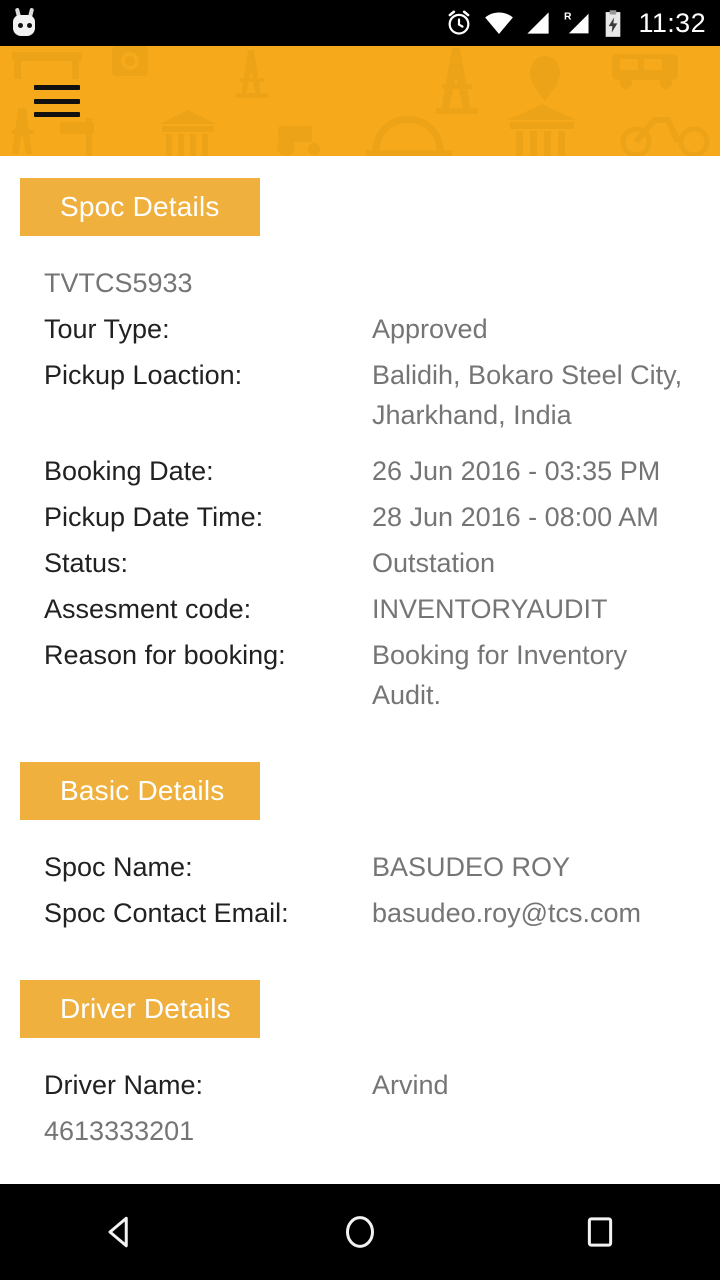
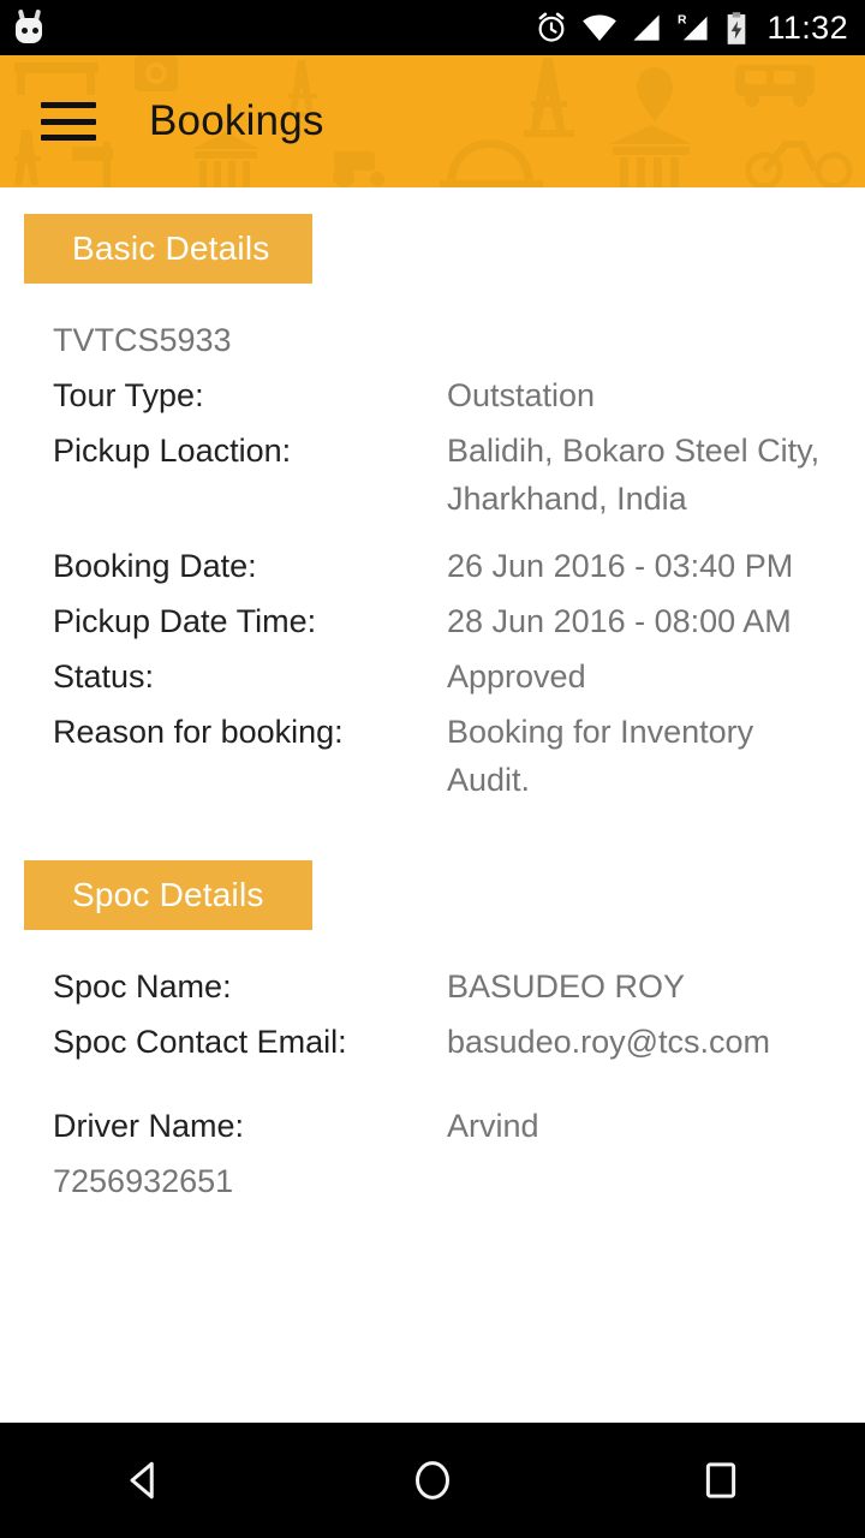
  R
  11:32
+ Bookings
- Spoc Details
+ Basic Details
  TVTCS5933
  Tour Type:
- Approved
+ Outstation
  Pickup Loaction:
  Balidih, Bokaro Steel City, Jharkhand, India
  Booking Date:
- 26 Jun 2016 - 03:35 PM
+ 26 Jun 2016 - 03:40 PM
  Pickup Date Time:
  28 Jun 2016 - 08:00 AM
  Status:
- Outstation
+ Approved
- Assesment code:
- INVENTORYAUDIT
  Reason for booking:
  Booking for Inventory Audit.
- Basic Details
+ Spoc Details
  Spoc Name:
  BASUDEO ROY
  Spoc Contact Email:
  basudeo.roy@tcs.com
- Driver Details
  Driver Name:
  Arvind
- 4613333201
+ 7256932651
